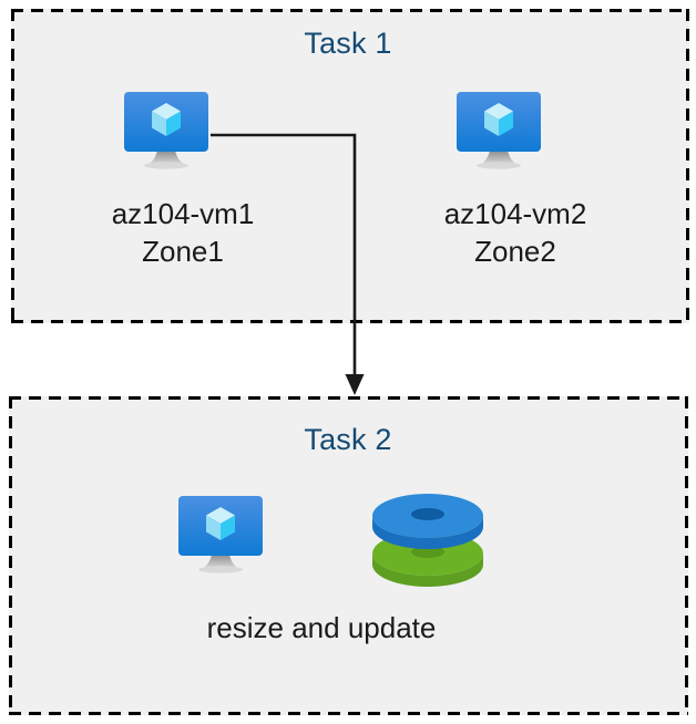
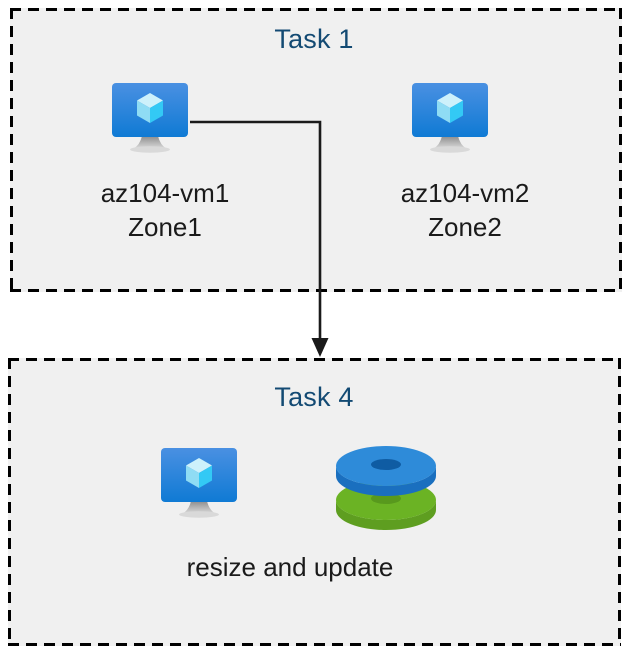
  Task 1
  az104-vm1
  Zone1
  az104-vm2
  Zone2
- Task 2
+ Task 4
  resize and update
